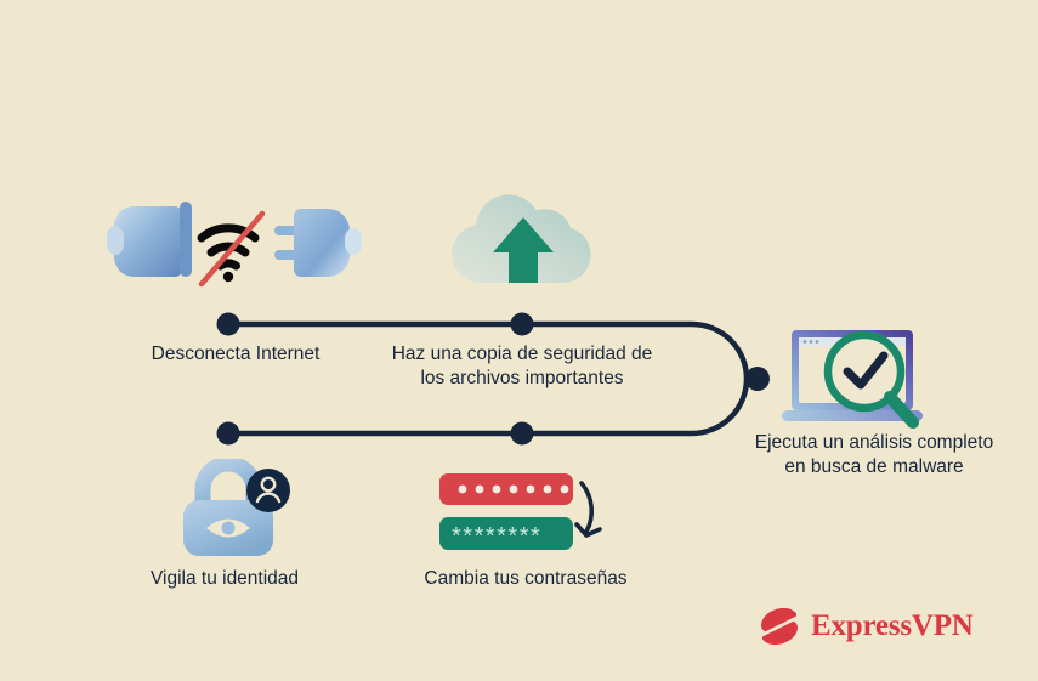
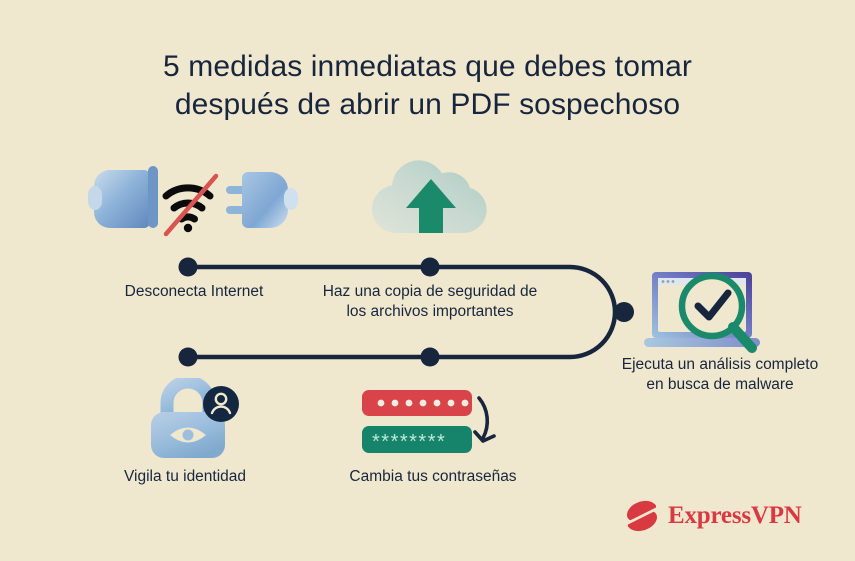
+ 5 medidas inmediatas que debes tomar
+ después de abrir un PDF sospechoso
  ********
  Desconecta Internet
  Haz una copia de seguridad de
  los archivos importantes
  Ejecuta un análisis completo
  en busca de malware
  Vigila tu identidad
  Cambia tus contraseñas
  ExpressVPN
